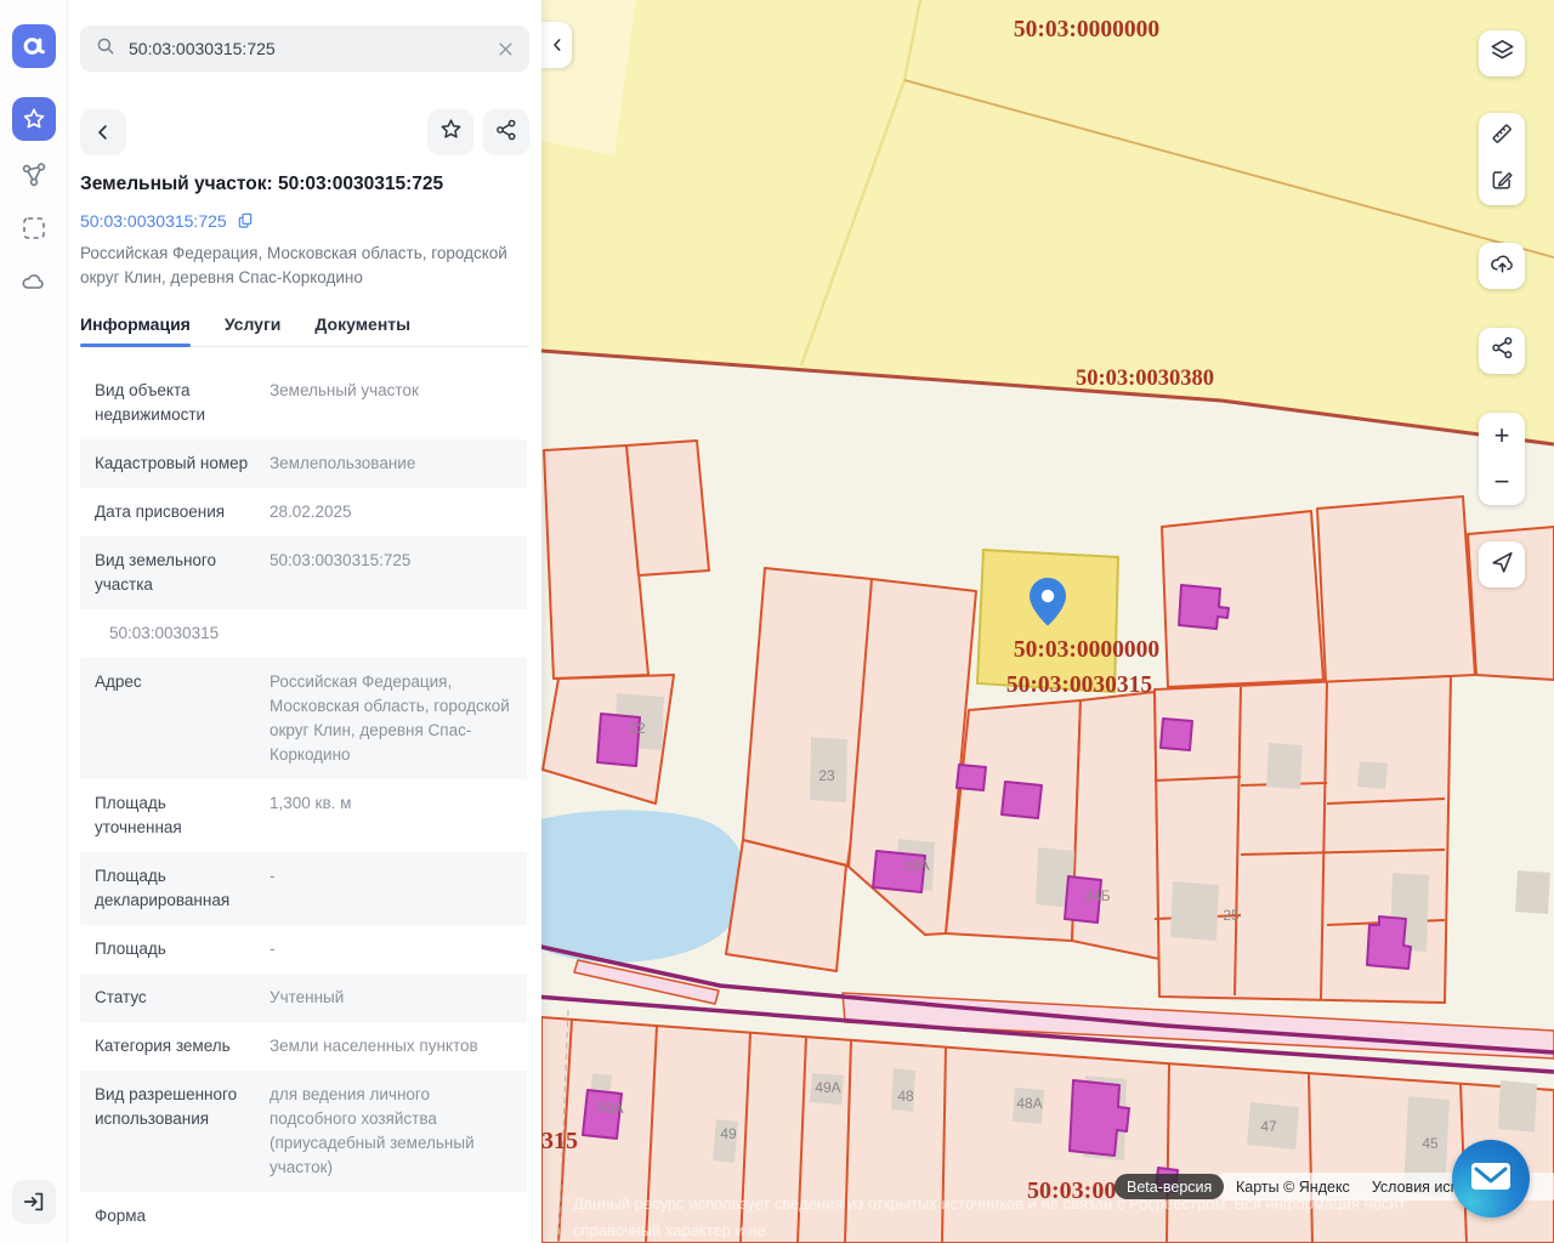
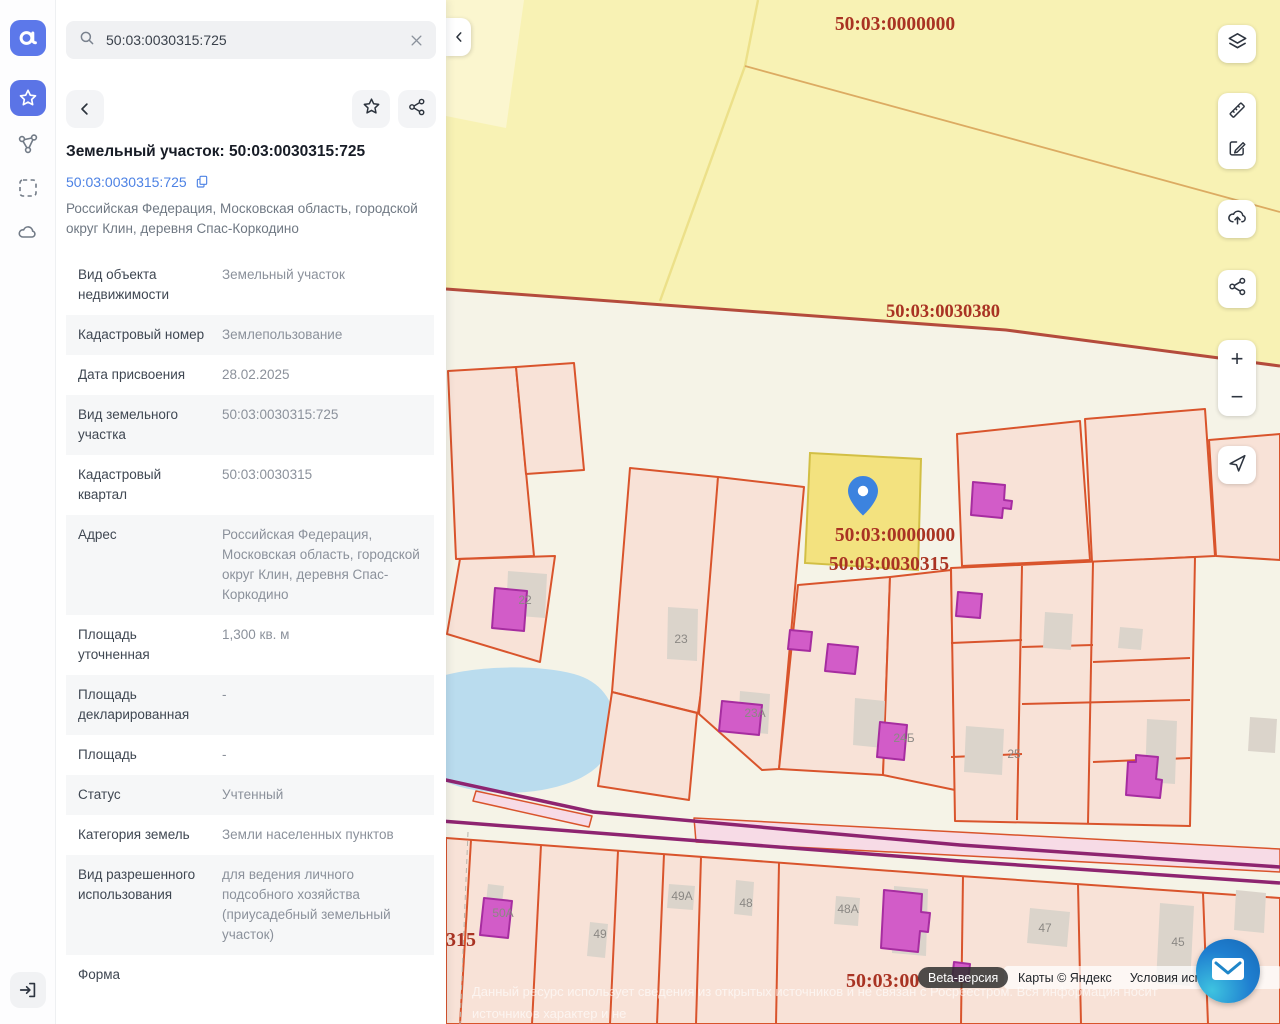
  50:03:0030315:725
  Земельный участок: 50:03:0030315:725
  50:03:0030315:725
  Российская Федерация, Московская область, городской округ Клин, деревня Спас-Коркодино
- Информация
- Услуги
- Документы
  Вид объекта недвижимости
  Земельный участок
  Кадастровый номер
  Землепользование
  Дата присвоения
  28.02.2025
  Вид земельного участка
  50:03:0030315:725
+ Кадастровый квартал
  50:03:0030315
  Адрес
  Российская Федерация, Московская область, городской округ Клин, деревня Спас-Коркодино
  Площадь уточненная
  1,300 кв. м
  Площадь декларированная
  -
  Площадь
  -
  Статус
  Учтенный
  Категория земель
  Земли населенных пунктов
  Вид разрешенного использования
  для ведения личного подсобного хозяйства (приусадебный земельный участок)
  Форма
  22
  23
  23А
  24Б
  25
  50А
  49А
  48
  48А
  49
  47
  45
  50:03:0000000
  50:03:0030380
  50:03:0000000
  50:03:0030315
  315
  50:03:00
  +
  −
- Данный ресурс использует сведения из открытых источников и не связан с Росреестром. Вся информация носит справочный характер и не
+ Данный ресурс использует сведения из открытых источников и не связан с Росреестром. Вся информация носит источников характер и не
  Beta-версия
  Карты © Яндекс
  Условия ис
